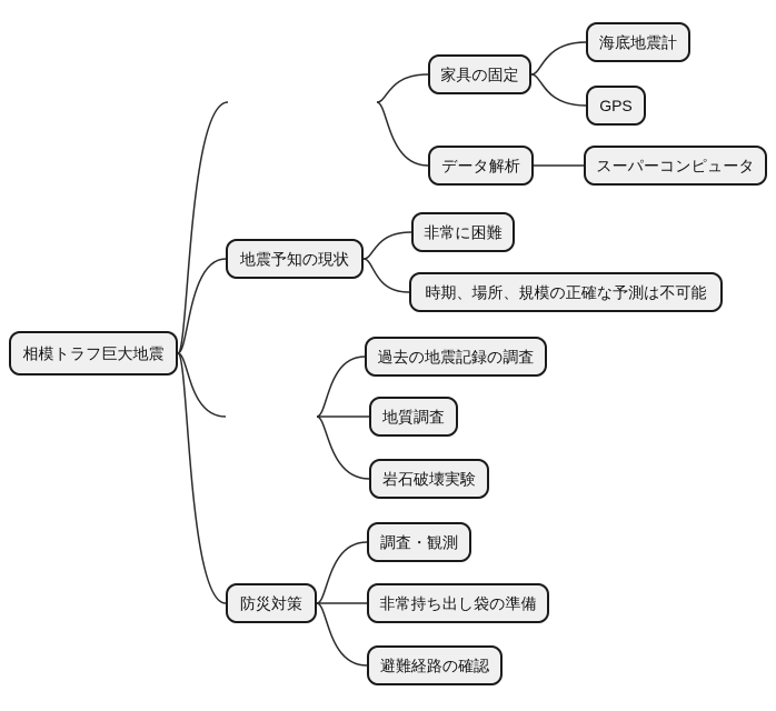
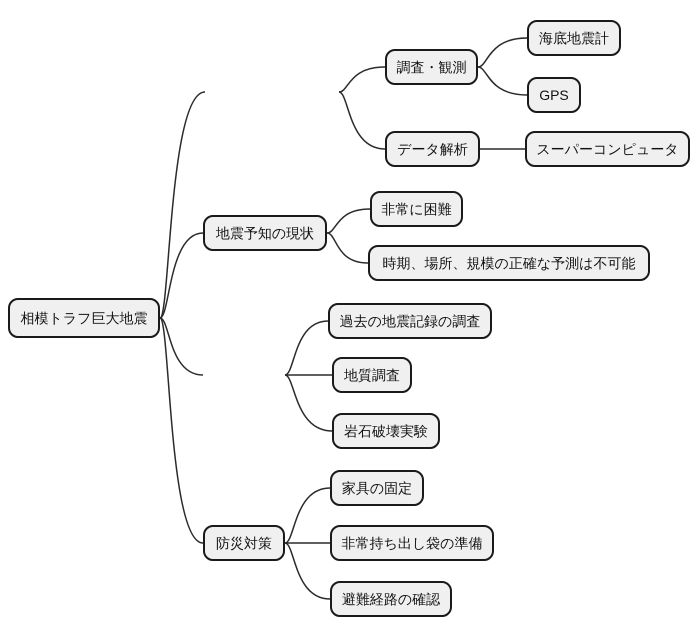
  相模トラフ巨大地震
- 家具の固定
+ 調査・観測
  海底地震計
  GPS
  データ解析
  スーパーコンピュータ
  地震予知の現状
  非常に困難
  時期、場所、規模の正確な予測は不可能
  過去の地震記録の調査
  地質調査
  岩石破壊実験
  防災対策
- 調査・観測
+ 家具の固定
  非常持ち出し袋の準備
  避難経路の確認
